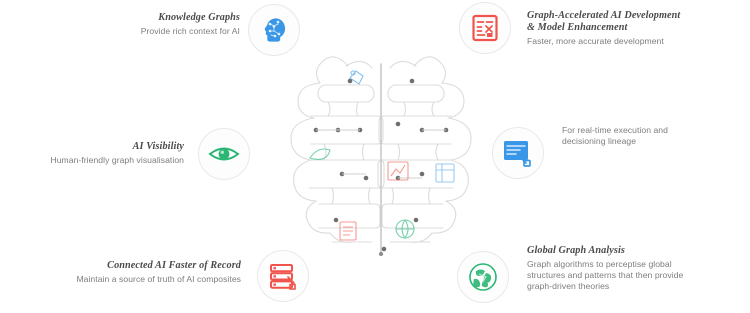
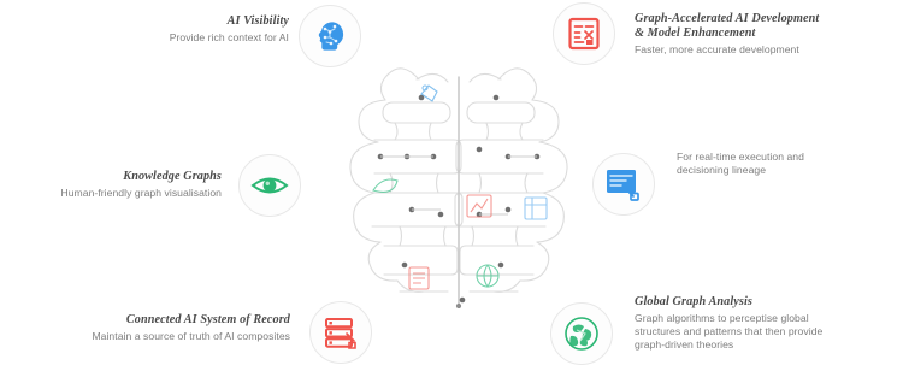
- Knowledge Graphs
+ AI Visibility
  Provide rich context for AI
  Graph-Accelerated AI Development
  & Model Enhancement
  Faster, more accurate development
- AI Visibility
+ Knowledge Graphs
  Human-friendly graph visualisation
  For real-time execution and
  decisioning lineage
- Connected AI Faster of Record
+ Connected AI System of Record
  Maintain a source of truth of AI composites
  Global Graph Analysis
  Graph algorithms to perceptise global
  structures and patterns that then provide
  graph-driven theories
